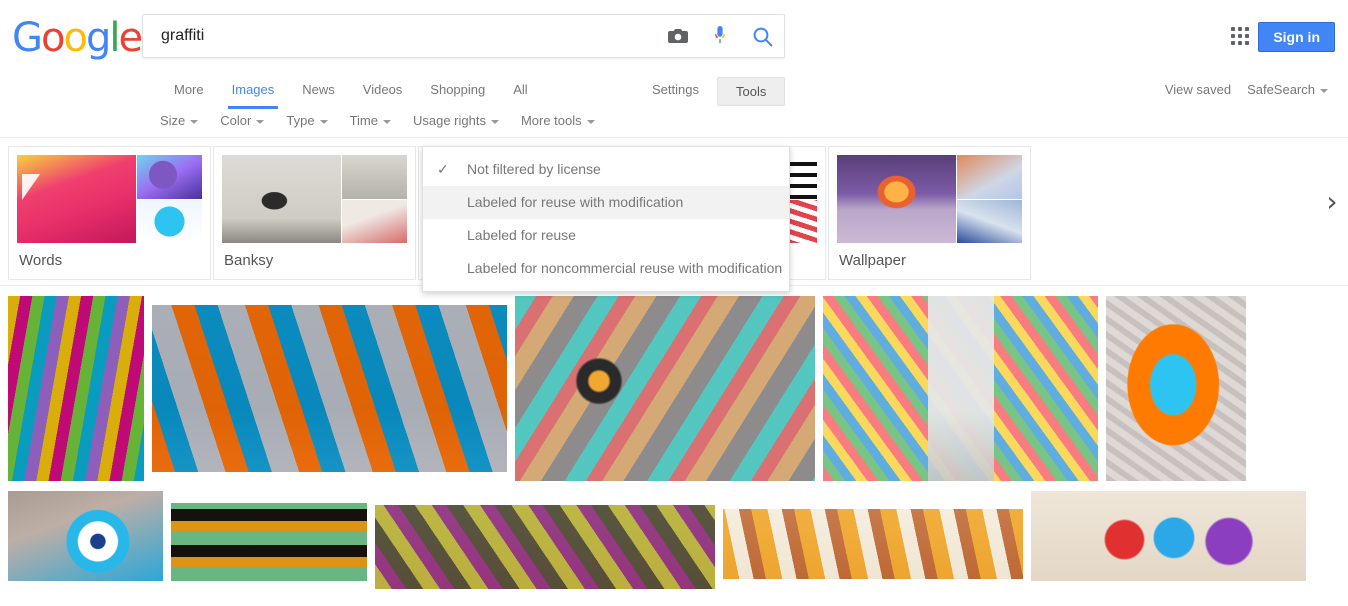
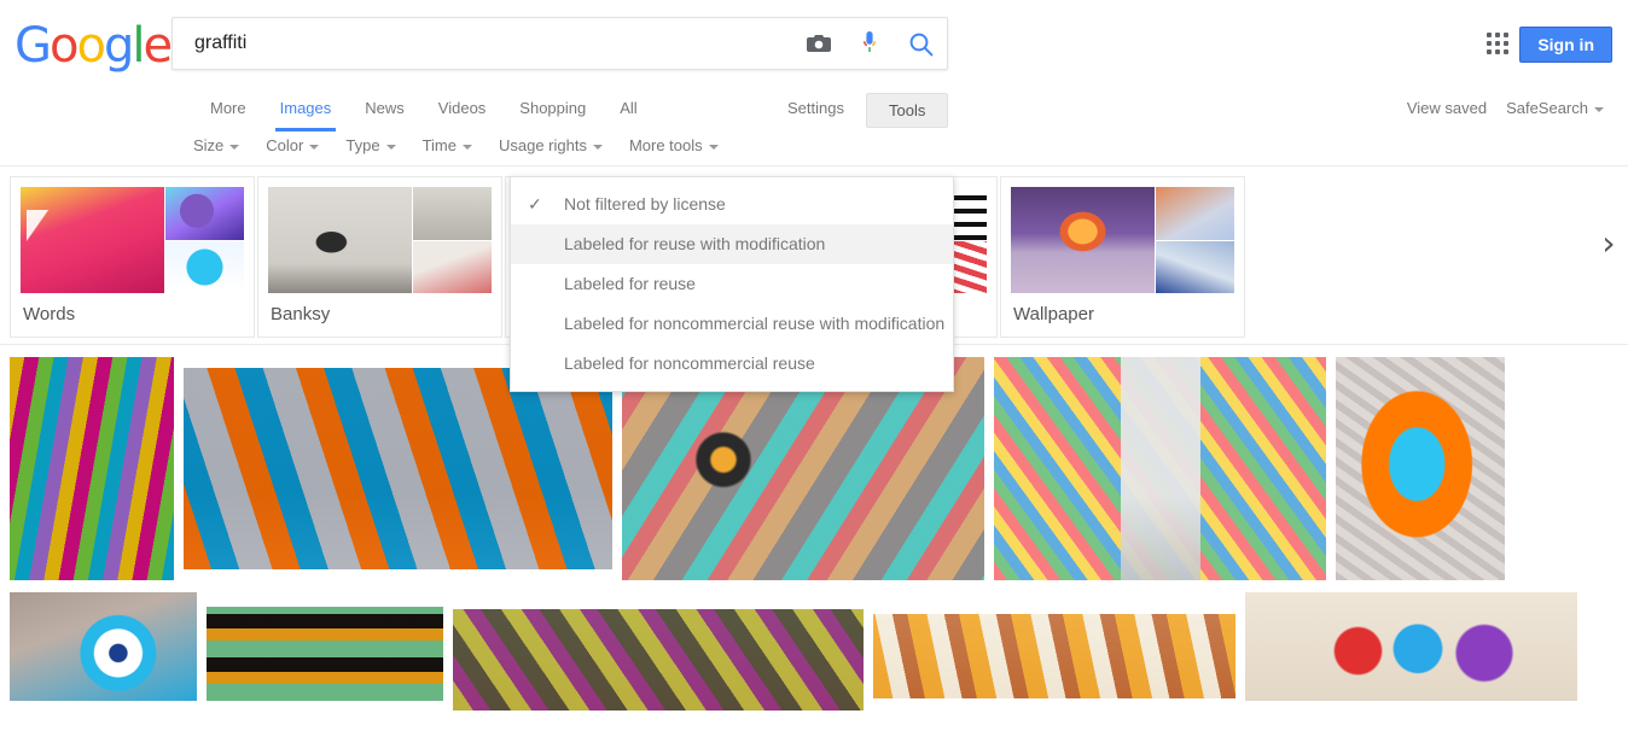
  Google
  graffiti
  Sign in
  More
  Images
  News
  Videos
  Shopping
  All
  Settings
  Tools
  View saved
  SafeSearch
  Size
  Color
  Type
  Time
  Usage rights
  More tools
  Words
  Banksy
  Wallpaper
  ›
  ✓
  Not filtered by license
  Labeled for reuse with modification
  Labeled for reuse
  Labeled for noncommercial reuse with modification
+ Labeled for noncommercial reuse
